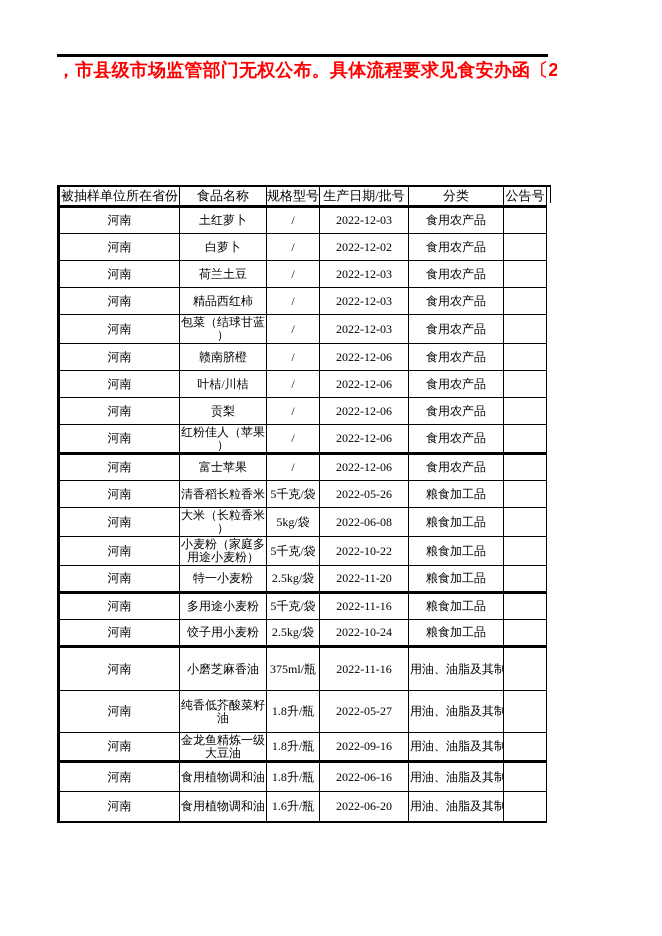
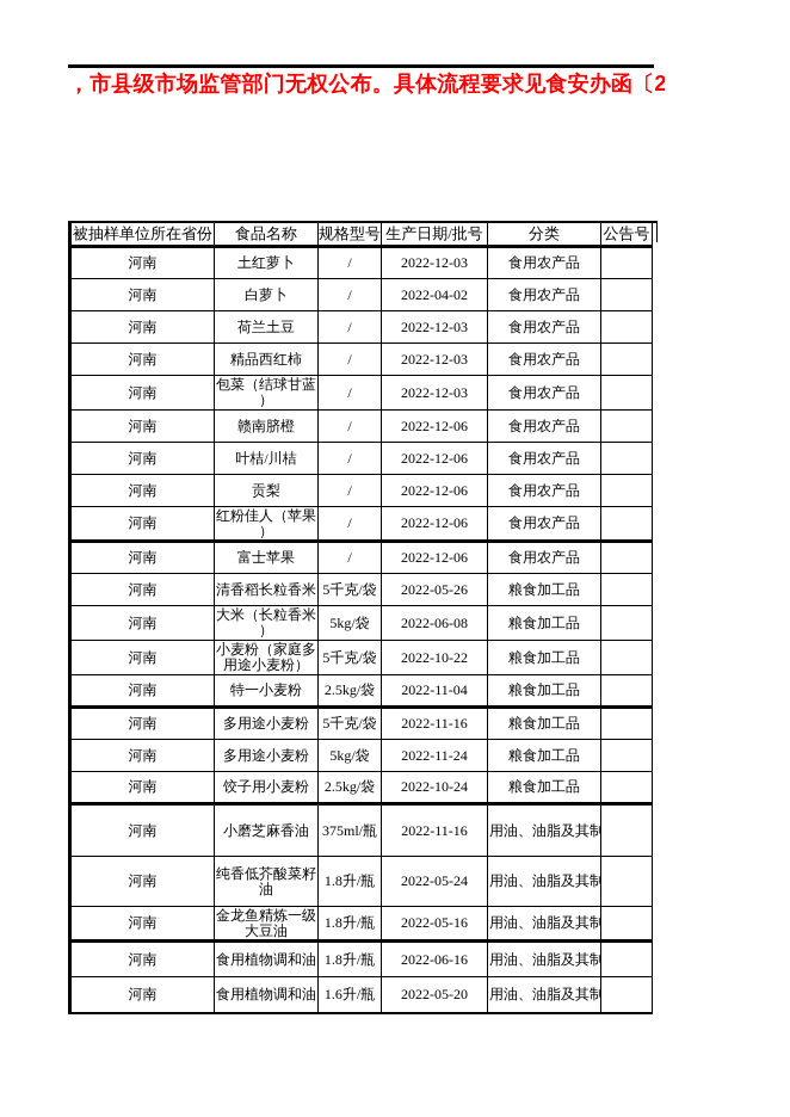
  ，市县级市场监管部门无权公布。具体流程要求见食安办函〔2
  被抽样单位所在省份	食品名称	规格型号	生产日期/批号	分类	公告号
  河南	土红萝卜	/	2022-12-03	食用农产品
- 河南	白萝卜	/	2022-12-02	食用农产品
+ 河南	白萝卜	/	2022-04-02	食用农产品
  河南	荷兰土豆	/	2022-12-03	食用农产品
  河南	精品西红柿	/	2022-12-03	食用农产品
  河南	包菜（结球甘蓝 ）	/	2022-12-03	食用农产品
  河南	赣南脐橙	/	2022-12-06	食用农产品
  河南	叶桔/川桔	/	2022-12-06	食用农产品
  河南	贡梨	/	2022-12-06	食用农产品
  河南	红粉佳人（苹果 ）	/	2022-12-06	食用农产品
  河南	富士苹果	/	2022-12-06	食用农产品
  河南	清香稻长粒香米	5千克/袋	2022-05-26	粮食加工品
  河南	大米（长粒香米 ）	5kg/袋	2022-06-08	粮食加工品
  河南	小麦粉（家庭多 用途小麦粉）	5千克/袋	2022-10-22	粮食加工品
- 河南	特一小麦粉	2.5kg/袋	2022-11-20	粮食加工品
+ 河南	特一小麦粉	2.5kg/袋	2022-11-04	粮食加工品
  河南	多用途小麦粉	5千克/袋	2022-11-16	粮食加工品
+ 河南	多用途小麦粉	5kg/袋	2022-11-24	粮食加工品
  河南	饺子用小麦粉	2.5kg/袋	2022-10-24	粮食加工品
  河南	小磨芝麻香油	375ml/瓶	2022-11-16	用油、油脂及其制
- 河南	纯香低芥酸菜籽 油	1.8升/瓶	2022-05-27	用油、油脂及其制
+ 河南	纯香低芥酸菜籽 油	1.8升/瓶	2022-05-24	用油、油脂及其制
- 河南	金龙鱼精炼一级 大豆油	1.8升/瓶	2022-09-16	用油、油脂及其制
+ 河南	金龙鱼精炼一级 大豆油	1.8升/瓶	2022-05-16	用油、油脂及其制
  河南	食用植物调和油	1.8升/瓶	2022-06-16	用油、油脂及其制
- 河南	食用植物调和油	1.6升/瓶	2022-06-20	用油、油脂及其制
+ 河南	食用植物调和油	1.6升/瓶	2022-05-20	用油、油脂及其制
